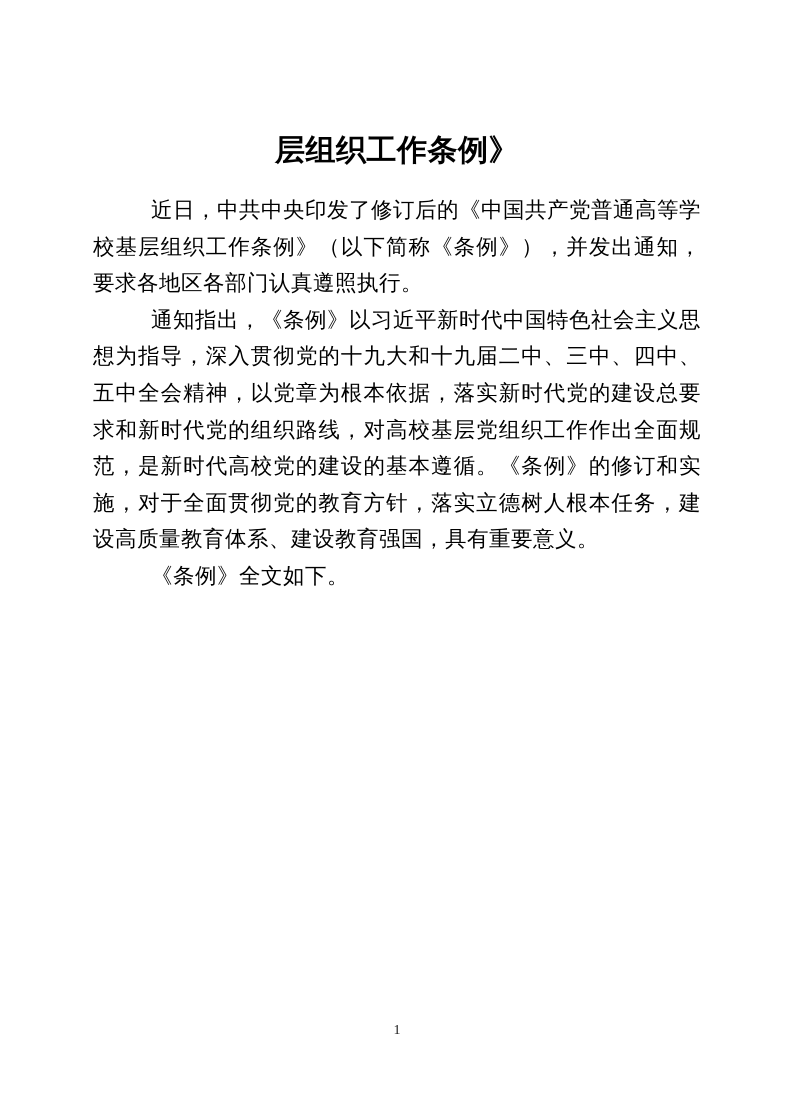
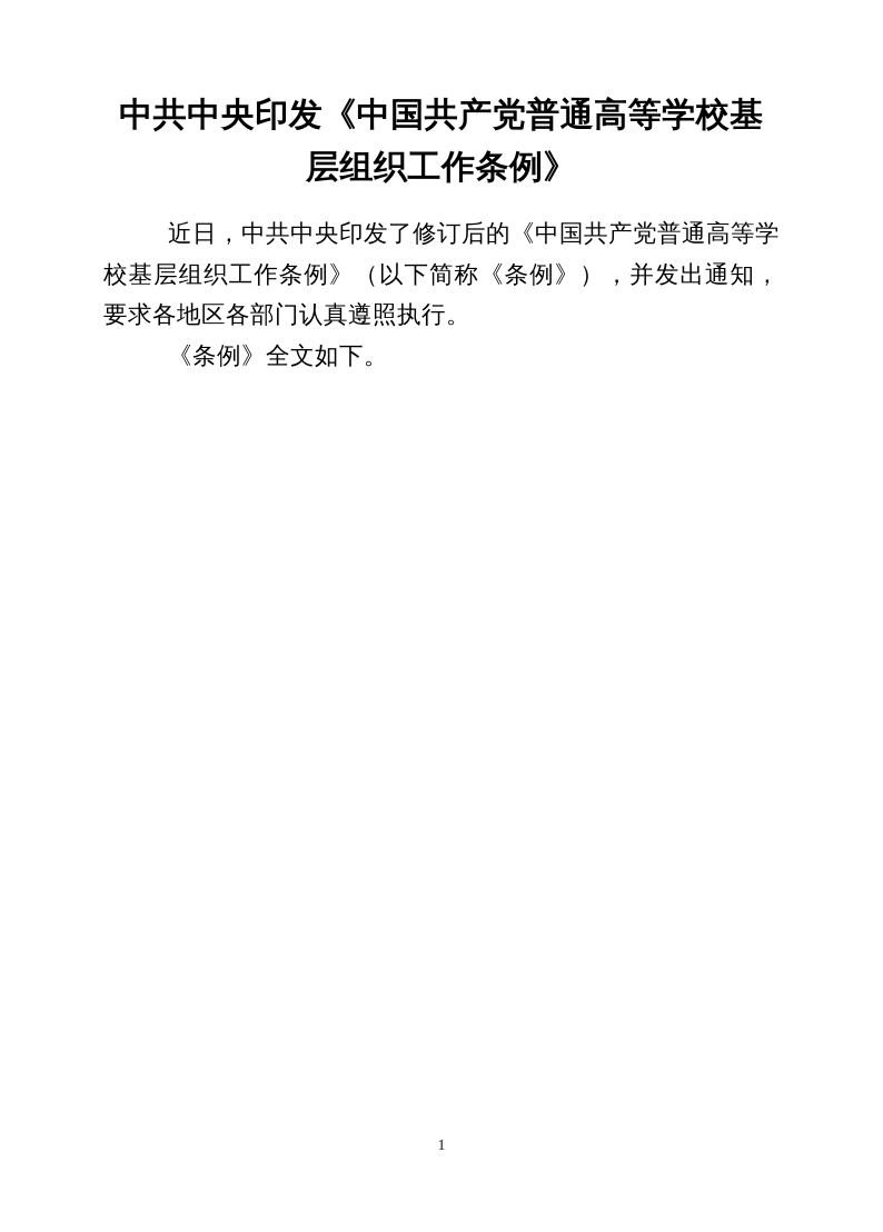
+ 中共中央印发《中国共产党普通高等学校基
  层组织工作条例》
  近日，中共中央印发了修订后的《中国共产党普通高等学校基层组织工作条例》（以下简称《条例》），并发出通知，要求各地区各部门认真遵照执行。
- 通知指出，《条例》以习近平新时代中国特色社会主义思想为指导，深入贯彻党的十九大和十九届二中、三中、四中、五中全会精神，以党章为根本依据，落实新时代党的建设总要求和新时代党的组织路线，对高校基层党组织工作作出全面规范，是新时代高校党的建设的基本遵循。《条例》的修订和实施，对于全面贯彻党的教育方针，落实立德树人根本任务，建设高质量教育体系、建设教育强国，具有重要意义。
  《条例》全文如下。
  1
